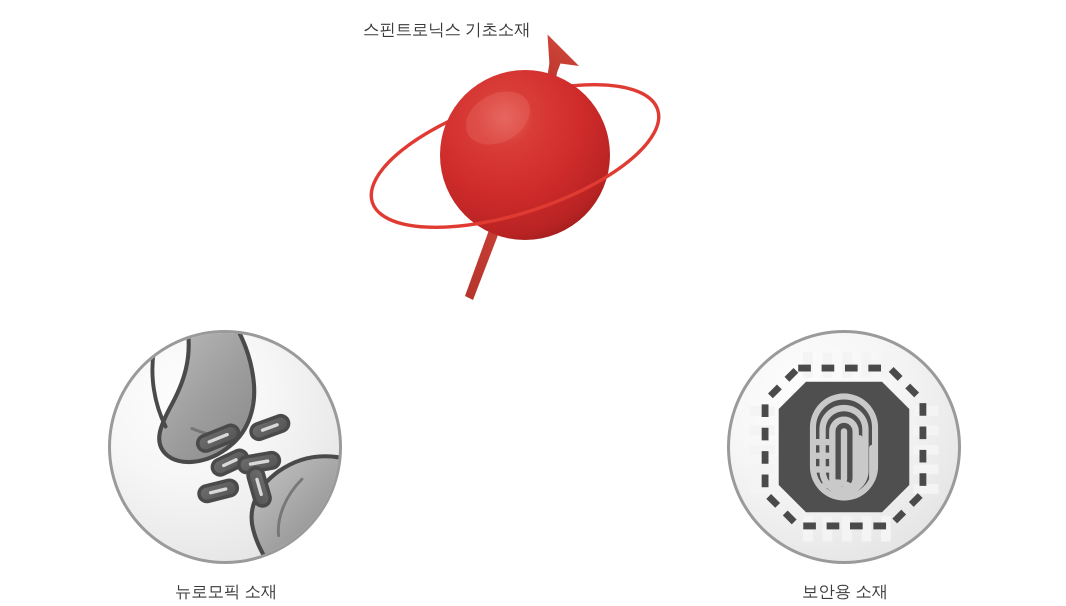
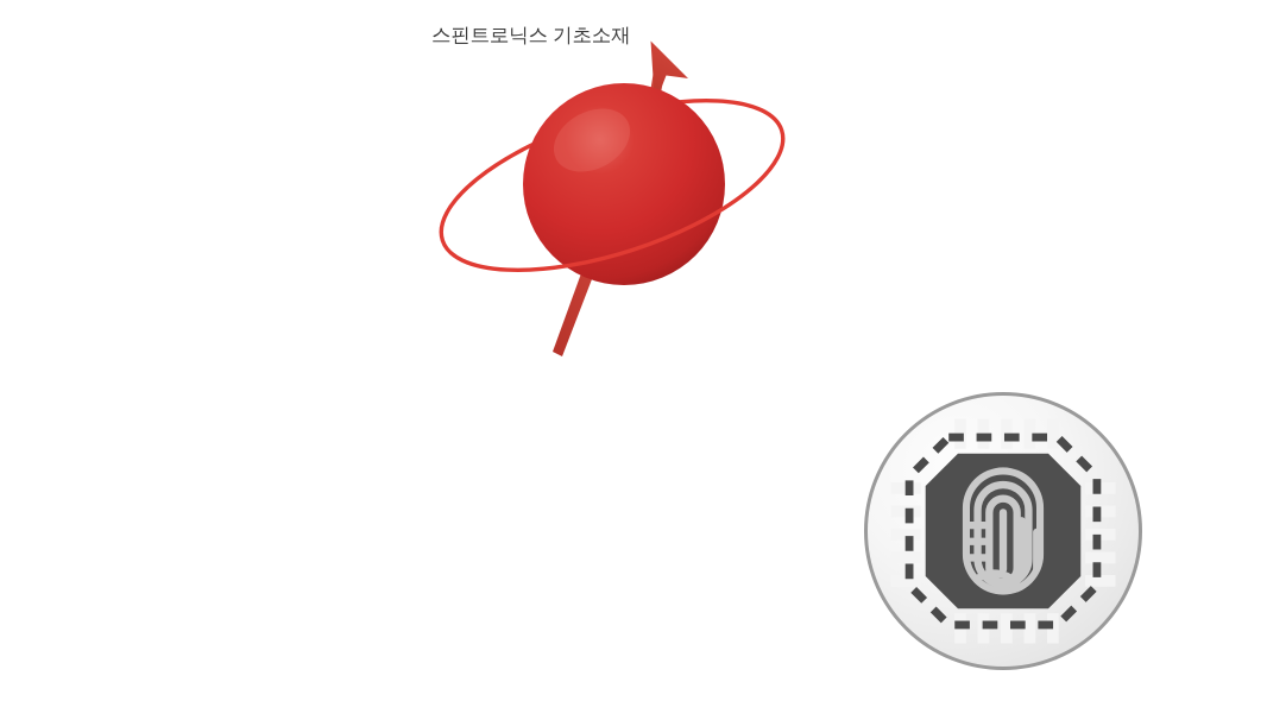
  스핀트로닉스 기초소재
- 뉴로모픽 소재
- 보안용 소재
